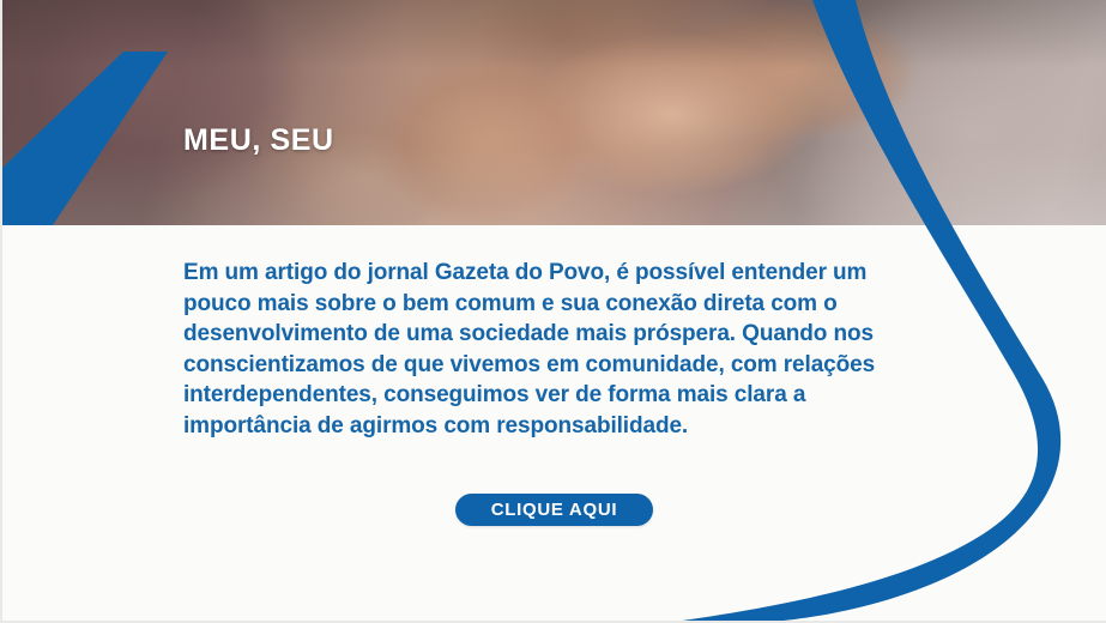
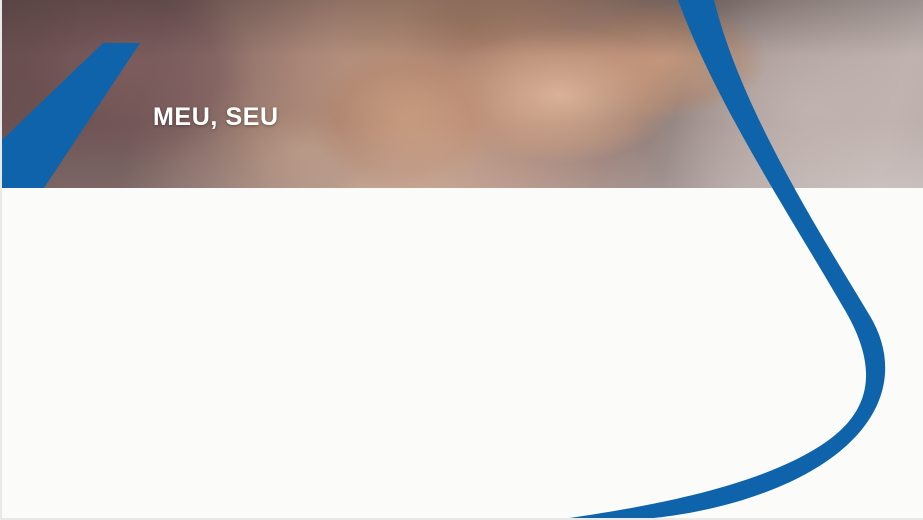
  MEU, SEU
- Em um artigo do jornal Gazeta do Povo, é possível entender um pouco mais sobre o bem comum e sua conexão direta com o desenvolvimento de uma sociedade mais próspera. Quando nos conscientizamos de que vivemos em comunidade, com relações interdependentes, conseguimos ver de forma mais clara a importância de agirmos com responsabilidade.
- CLIQUE AQUI
